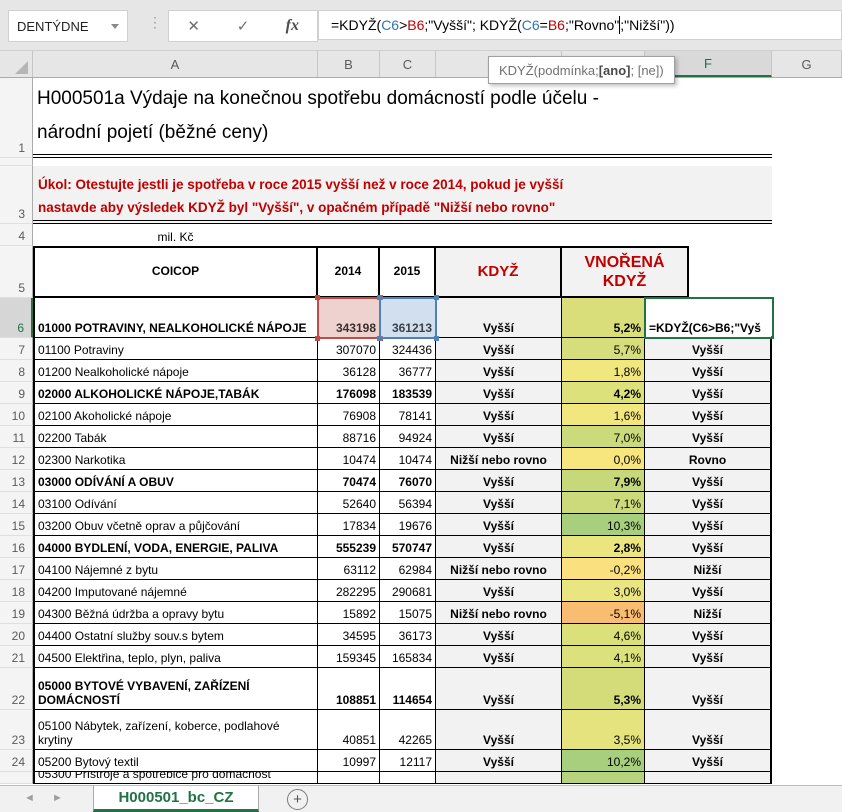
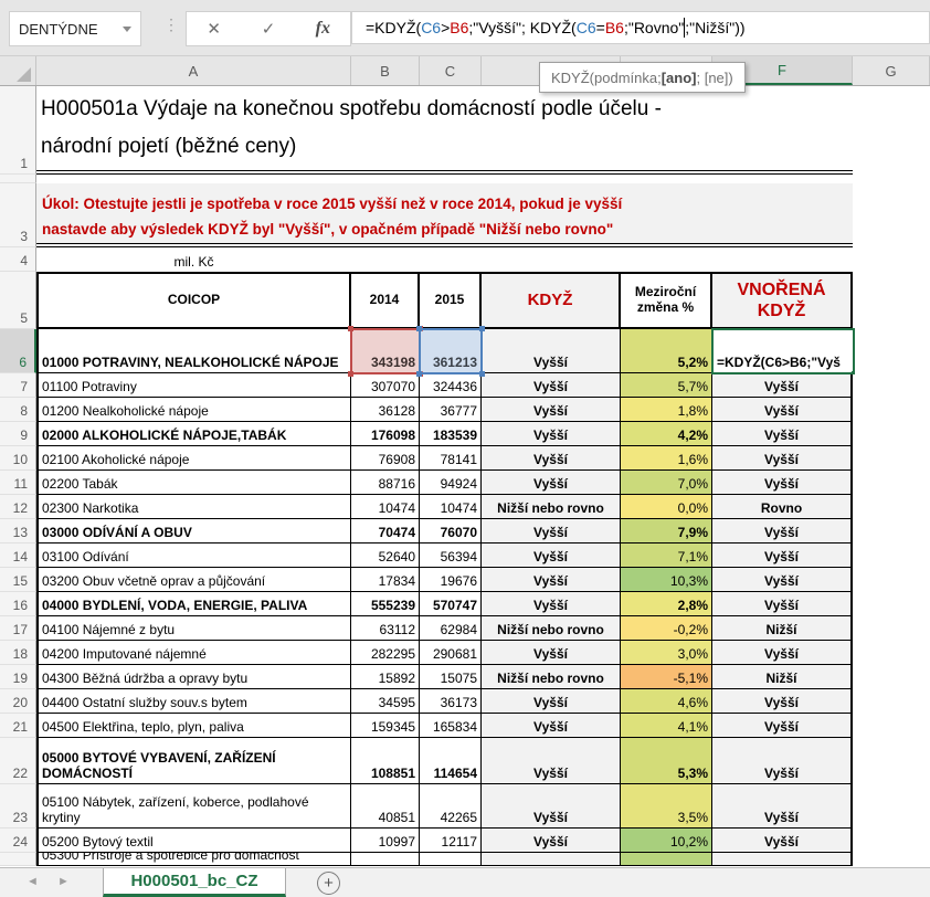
  DENTÝDNE
  ⋮
  ✕
  ✓
  fx
  =KDYŽ(
  C6
  >
  B6
  ;"Vyšší"; KDYŽ(
  C6
  =
  B6
  ;"Rovno"
  ;"Nižší"))
  A
  B
  C
  F
  G
  KDYŽ(podmínka;
  [ano]
  ; [ne])
  1
  H000501a Výdaje na konečnou spotřebu domácností podle účelu -
  národní pojetí (běžné ceny)
  3
  Úkol: Otestujte jestli je spotřeba v roce 2015 vyšší než v roce 2014, pokud je vyšší
  nastavde aby výsledek KDYŽ byl "Vyšší", v opačném případě "Nižší nebo rovno"
  4
  mil. Kč
  5
  COICOP
  2014
  2015
  KDYŽ
+ Meziroční změna %
  VNOŘENÁ KDYŽ
  6
  01000 POTRAVINY, NEALKOHOLICKÉ NÁPOJE
  343198
  361213
  Vyšší
  5,2%
  7
  01100 Potraviny
  307070
  324436
  Vyšší
  5,7%
  Vyšší
  8
  01200 Nealkoholické nápoje
  36128
  36777
  Vyšší
  1,8%
  Vyšší
  9
  02000 ALKOHOLICKÉ NÁPOJE,TABÁK
  176098
  183539
  Vyšší
  4,2%
  Vyšší
  10
  02100 Akoholické nápoje
  76908
  78141
  Vyšší
  1,6%
  Vyšší
  11
  02200 Tabák
  88716
  94924
  Vyšší
  7,0%
  Vyšší
  12
  02300 Narkotika
  10474
  10474
  Nižší nebo rovno
  0,0%
  Rovno
  13
  03000 ODÍVÁNÍ A OBUV
  70474
  76070
  Vyšší
  7,9%
  Vyšší
  14
  03100 Odívání
  52640
  56394
  Vyšší
  7,1%
  Vyšší
  15
  03200 Obuv včetně oprav a půjčování
  17834
  19676
  Vyšší
  10,3%
  Vyšší
  16
  04000 BYDLENÍ, VODA, ENERGIE, PALIVA
  555239
  570747
  Vyšší
  2,8%
  Vyšší
  17
  04100 Nájemné z bytu
  63112
  62984
  Nižší nebo rovno
  -0,2%
  Nižší
  18
  04200 Imputované nájemné
  282295
  290681
  Vyšší
  3,0%
  Vyšší
  19
  04300 Běžná údržba a opravy bytu
  15892
  15075
  Nižší nebo rovno
  -5,1%
  Nižší
  20
  04400 Ostatní služby souv.s bytem
  34595
  36173
  Vyšší
  4,6%
  Vyšší
  21
  04500 Elektřina, teplo, plyn, paliva
  159345
  165834
  Vyšší
  4,1%
  Vyšší
  22
  05000 BYTOVÉ VYBAVENÍ, ZAŘÍZENÍ DOMÁCNOSTÍ
  108851
  114654
  Vyšší
  5,3%
  Vyšší
  23
  05100 Nábytek, zařízení, koberce, podlahové krytiny
  40851
  42265
  Vyšší
  3,5%
  Vyšší
  24
  05200 Bytový textil
  10997
  12117
  Vyšší
  10,2%
  Vyšší
  05300 Přístroje a spotřebiče pro domácnost
  =KDYŽ(C6>B6;"Vyš
  ◄
  ►
  H000501_bc_CZ
  +
